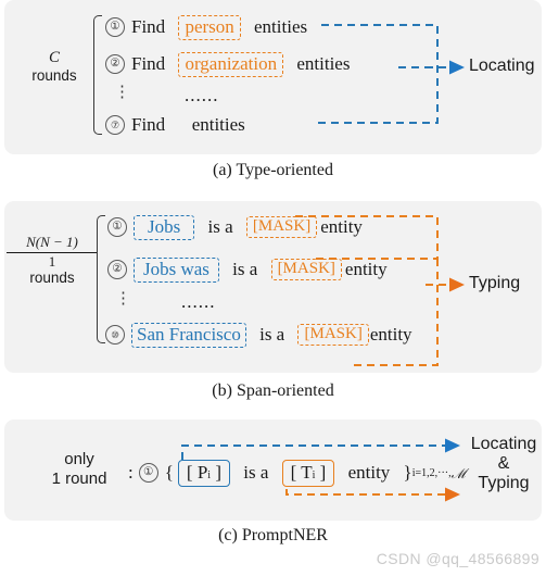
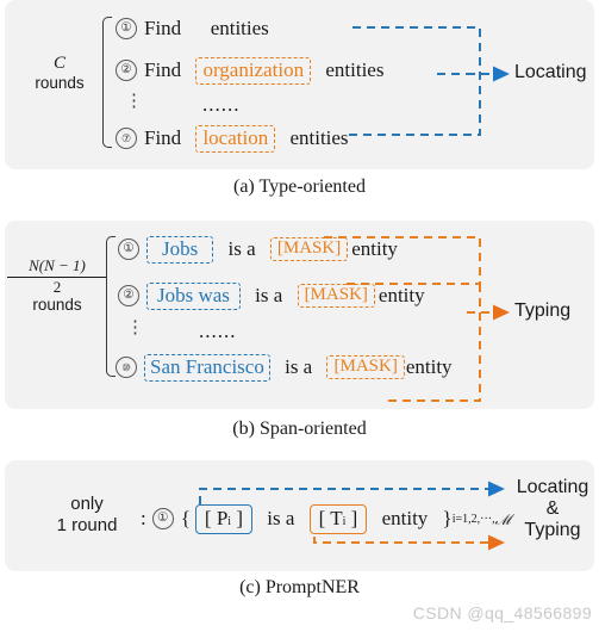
  C
  rounds
  ①
  Find
- person
  entities
  ②
  Find
  organization
  entities
  ⋮
  ......
  ⑦
  Find
+ location
  entities
  Locating
  (a) Type-oriented
  N(N − 1)
- 1
+ 2
  rounds
  ①
  Jobs
  is a
  [MASK]
  entity
  ②
  Jobs was
  is a
  [MASK]
  entity
  ⋮
  ......
  ⑩
  San Francisco
  is a
  [MASK]
  entity
  Typing
  (b) Span-oriented
  only
  1 round
  :
  ①
  {
  [ Pi ]
  is a
  [ Ti ]
  entity
  }
  i=1,2,···,
  ℳ
  Locating
  &
  Typing
  (c) PromptNER
  CSDN @qq_48566899
